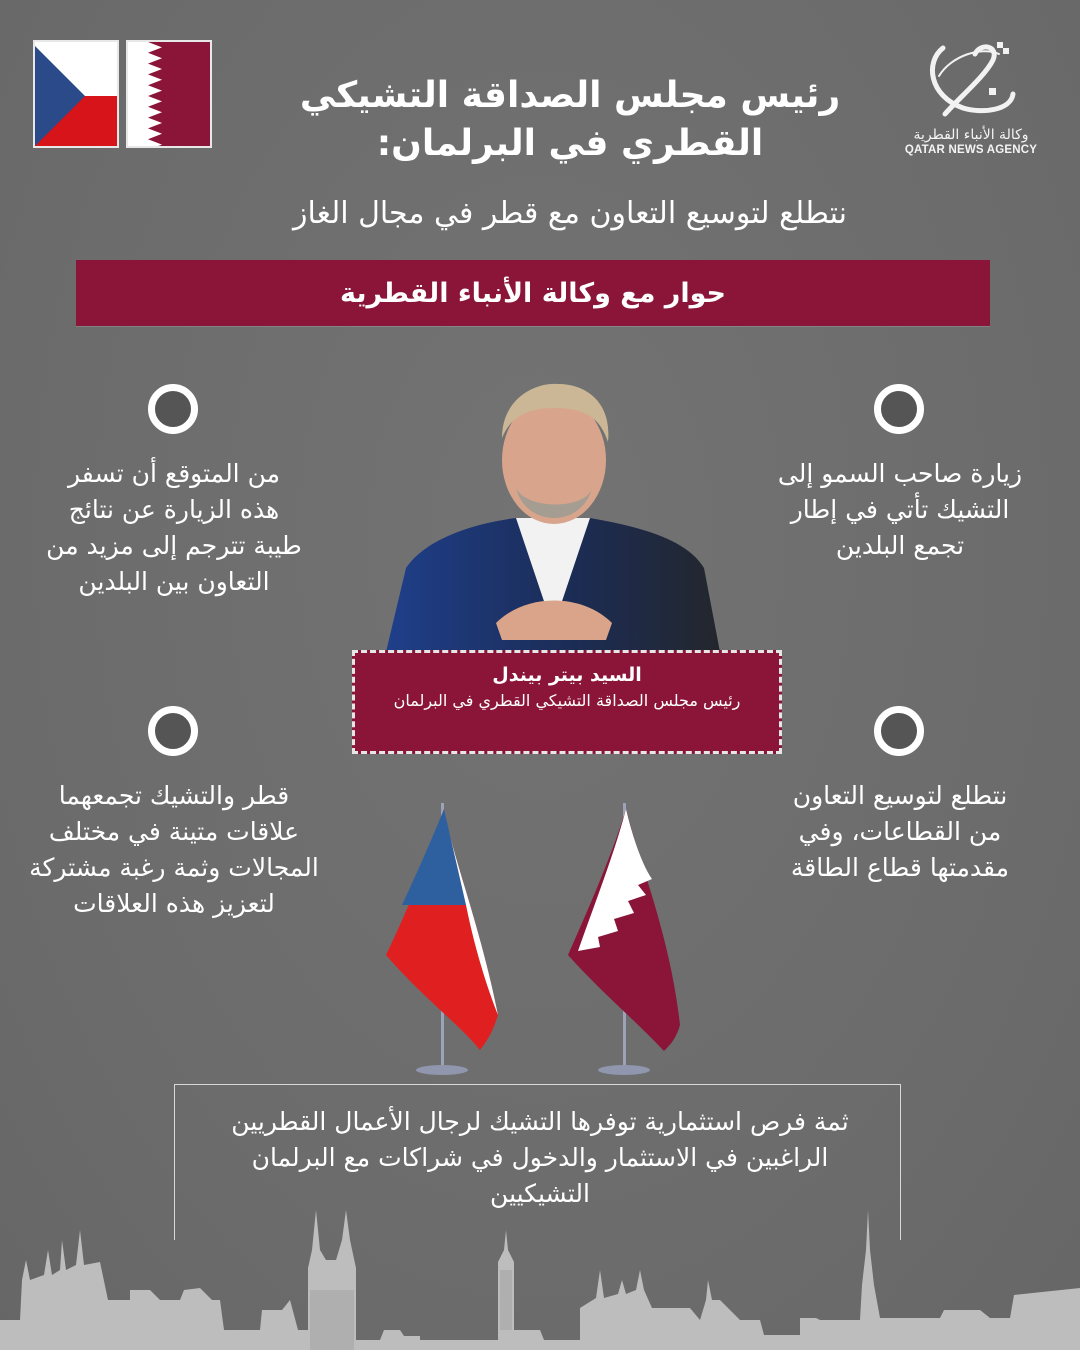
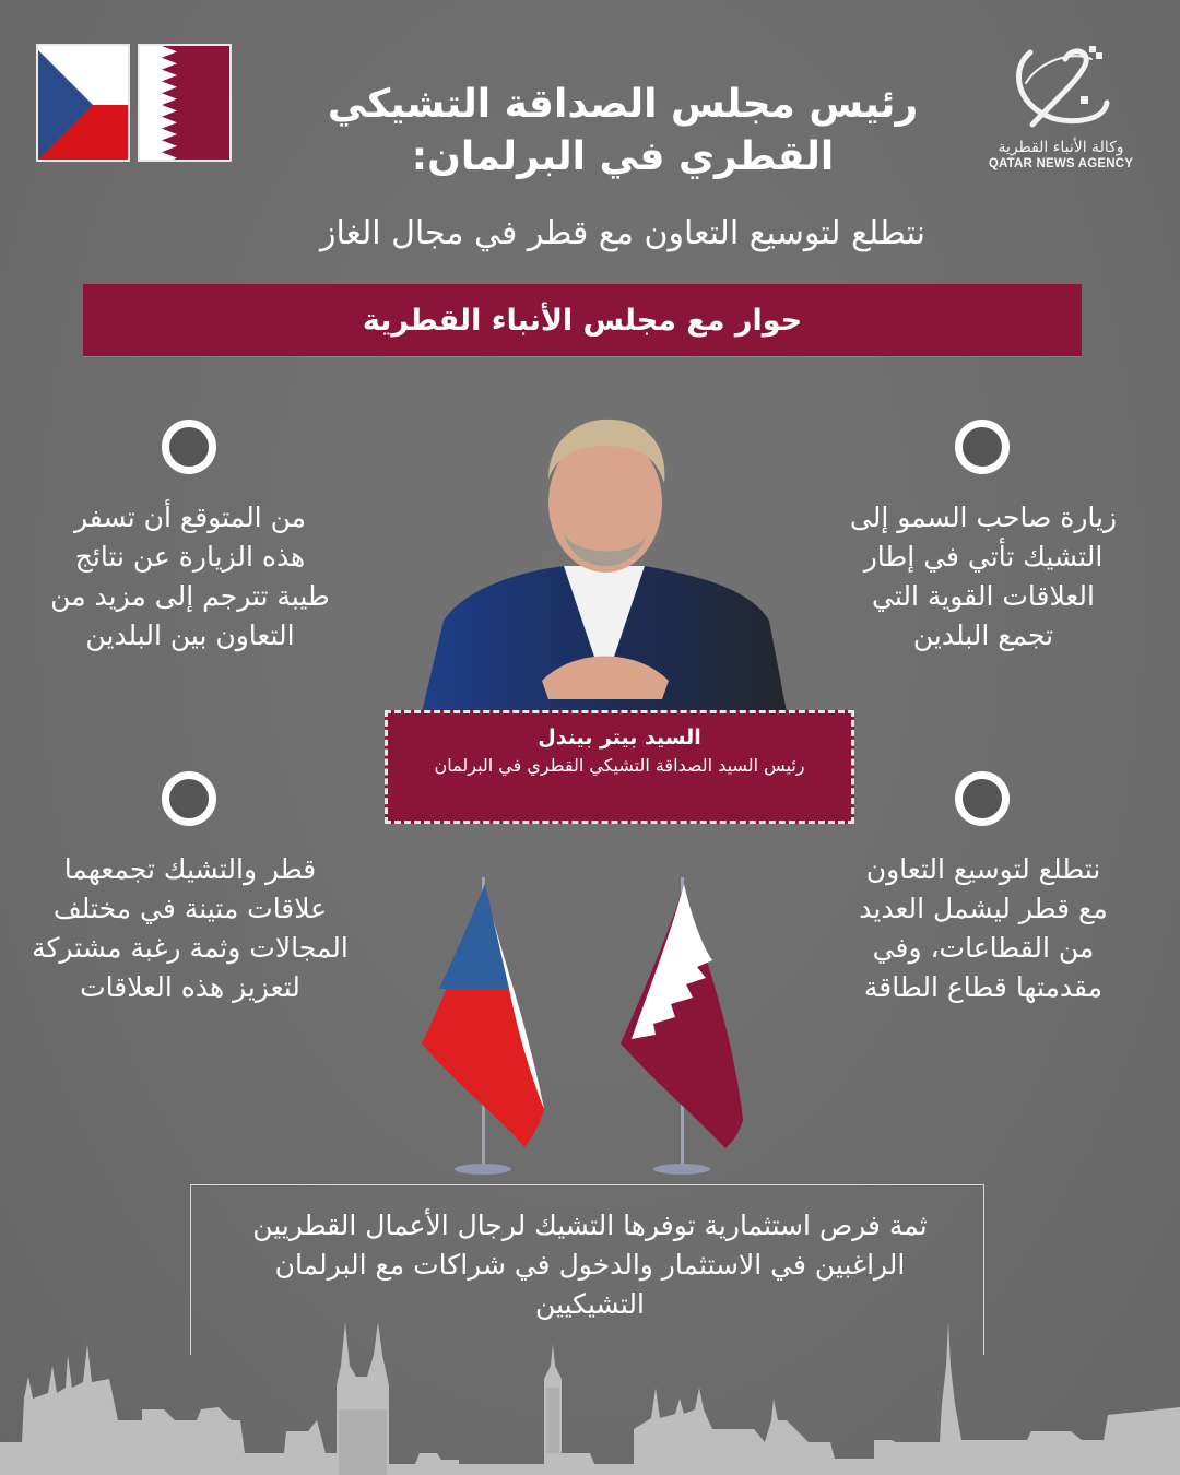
  وكالة الأنباء القطرية
  QATAR NEWS AGENCY
  رئيس مجلس الصداقة التشيكي
  القطري في البرلمان:
  نتطلع لتوسيع التعاون مع قطر في مجال الغاز
- حوار مع وكالة الأنباء القطرية
+ حوار مع مجلس الأنباء القطرية
  زيارة صاحب السمو إلى
  التشيك تأتي في إطار
+ العلاقات القوية التي
  تجمع البلدين
  من المتوقع أن تسفر
  هذه الزيارة عن نتائج
  طيبة تترجم إلى مزيد من
  التعاون بين البلدين
  نتطلع لتوسيع التعاون
+ مع قطر ليشمل العديد
  من القطاعات، وفي
  مقدمتها قطاع الطاقة
  قطر والتشيك تجمعهما
  علاقات متينة في مختلف
  المجالات وثمة رغبة مشتركة
  لتعزيز هذه العلاقات
  السيد بيتر بيندل
- رئيس مجلس الصداقة التشيكي القطري في البرلمان
+ رئيس السيد الصداقة التشيكي القطري في البرلمان
  ثمة فرص استثمارية توفرها التشيك لرجال الأعمال القطريين
  الراغبين في الاستثمار والدخول في شراكات مع البرلمان
  التشيكيين
